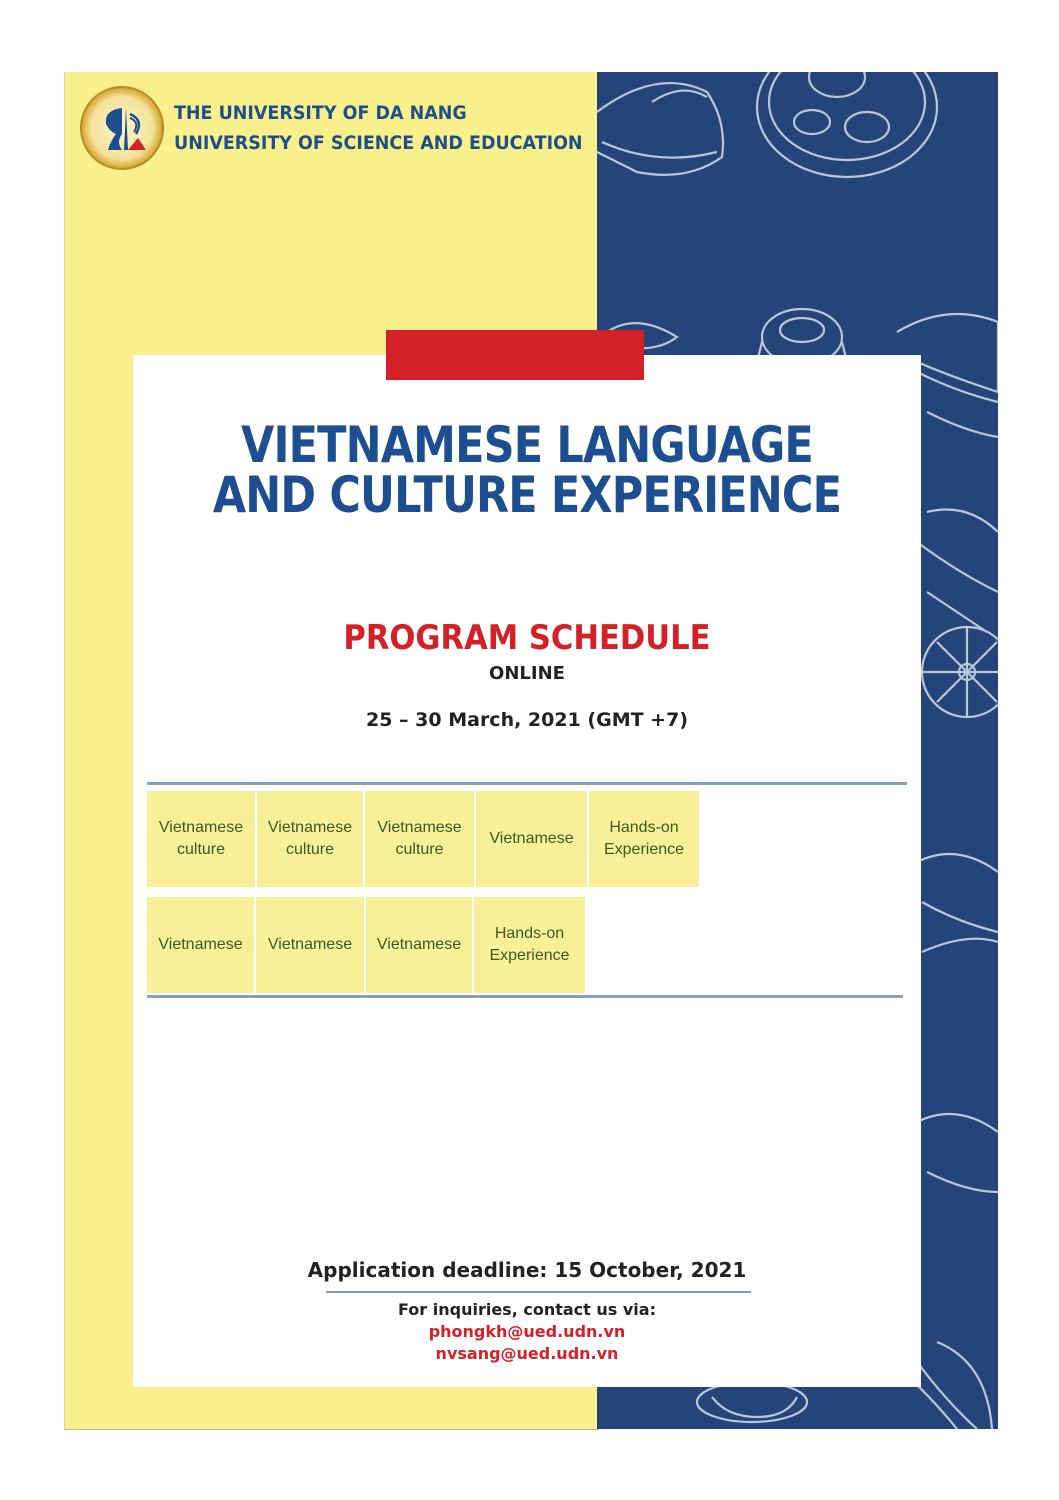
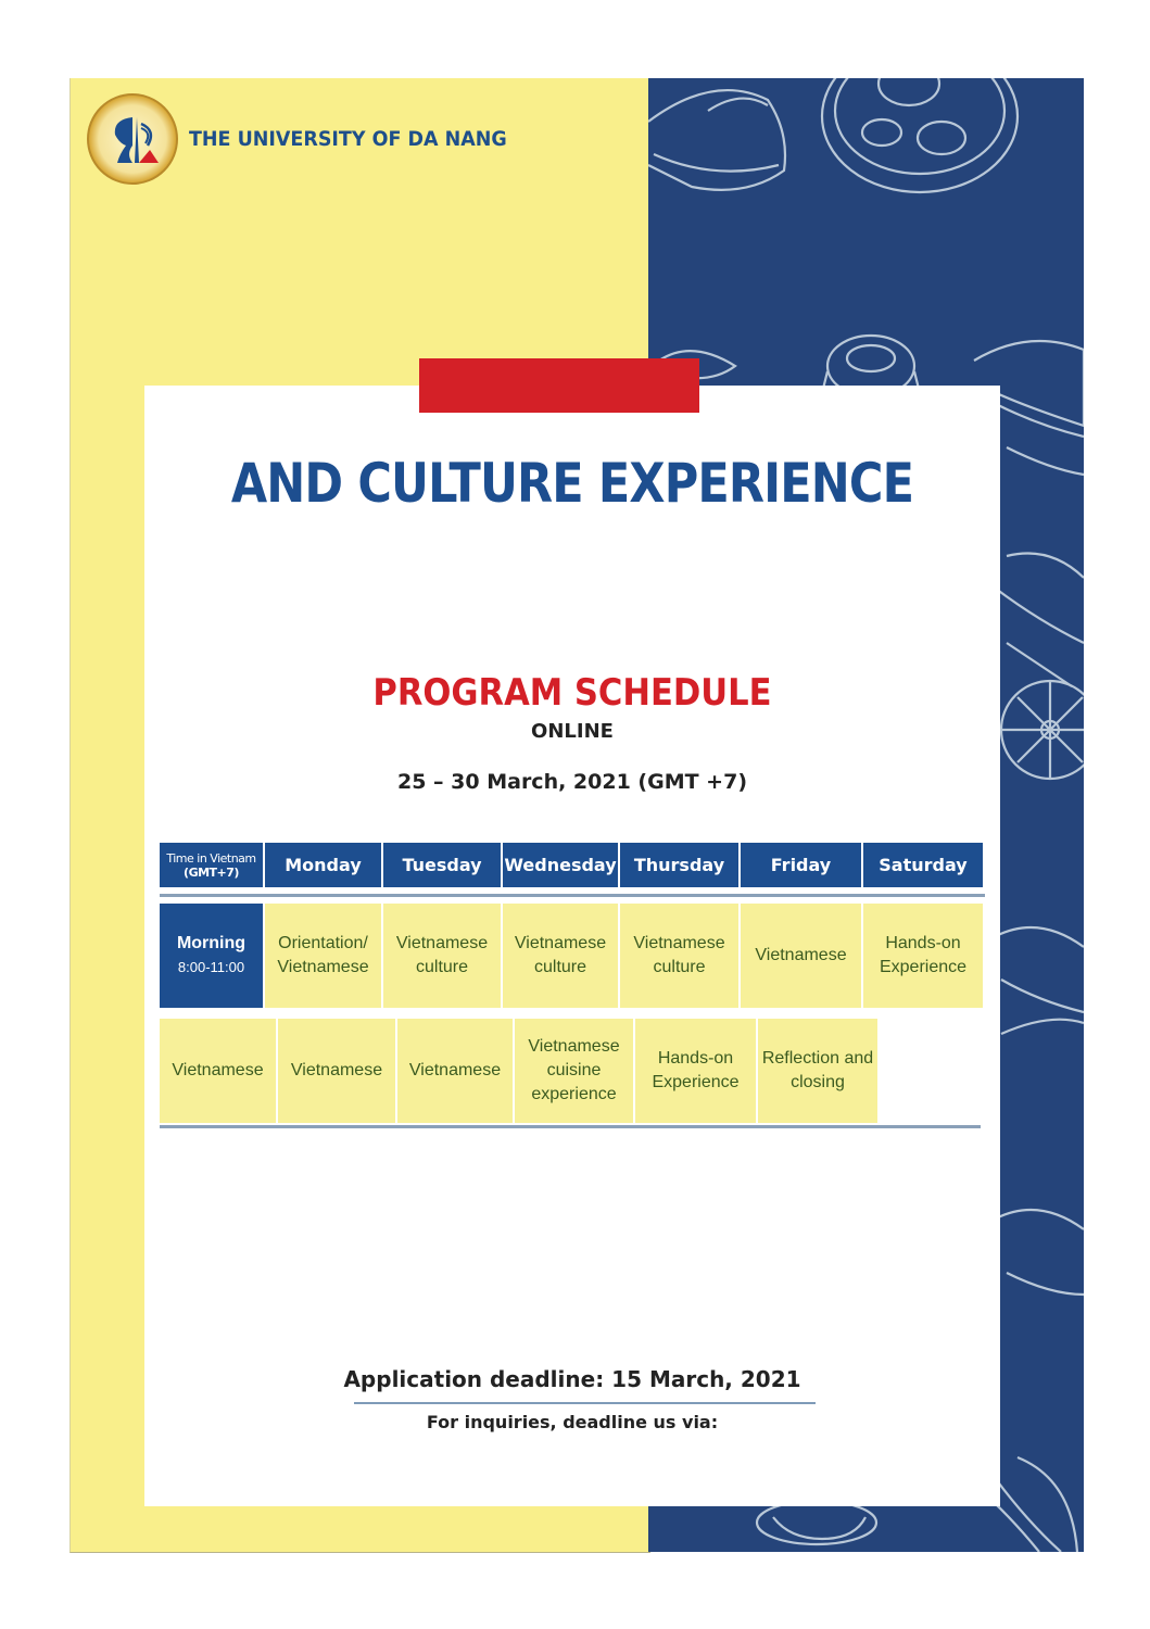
  THE UNIVERSITY OF DA NANG
- UNIVERSITY OF SCIENCE AND EDUCATION
- VIETNAMESE LANGUAGE
  AND CULTURE EXPERIENCE
  PROGRAM SCHEDULE
  ONLINE
  25 – 30 March, 2021 (GMT +7)
+ Time in Vietnam
+ (GMT+7)
+ Monday
+ Tuesday
+ Wednesday
+ Thursday
+ Friday
+ Saturday
+ Morning
+ 8:00-11:00
+ Orientation/ Vietnamese
  Vietnamese culture
  Vietnamese culture
  Vietnamese culture
  Vietnamese
  Hands-on Experience
  Vietnamese
  Vietnamese
  Vietnamese
+ Vietnamese cuisine experience
  Hands-on Experience
+ Reflection and closing
- Application deadline: 15 October, 2021
+ Application deadline: 15 March, 2021
- For inquiries, contact us via:
+ For inquiries, deadline us via:
- phongkh@ued.udn.vn
- nvsang@ued.udn.vn
